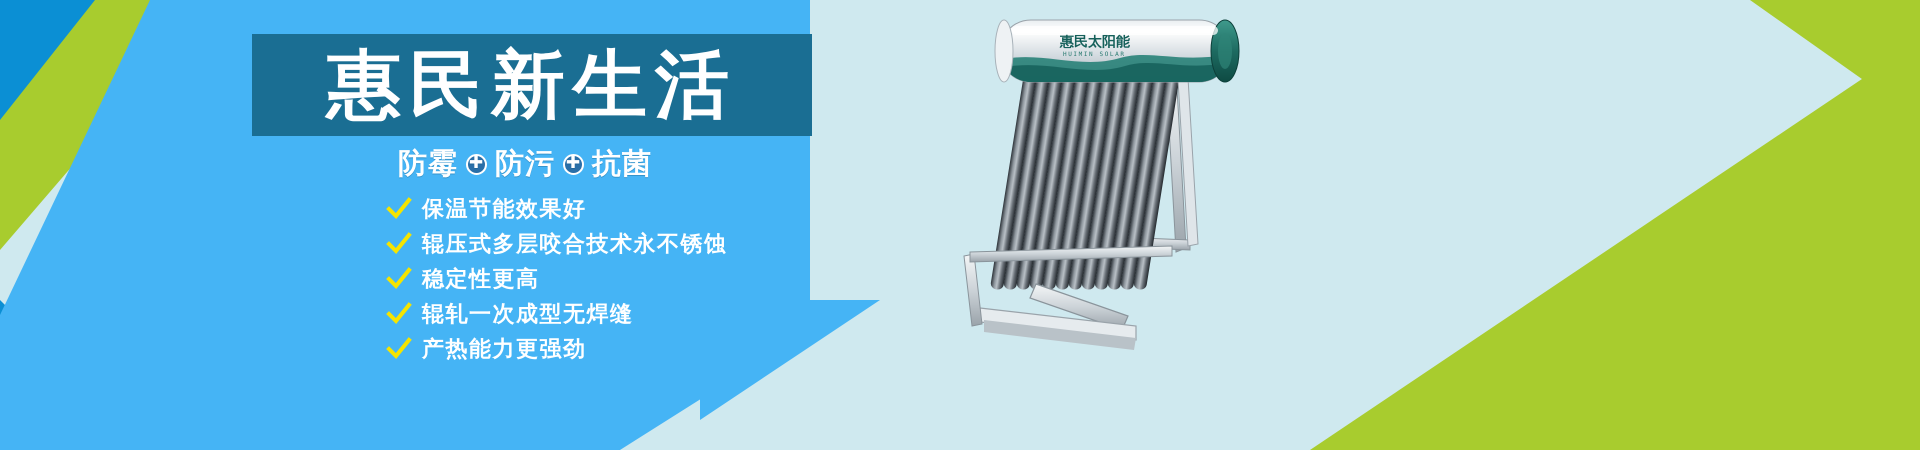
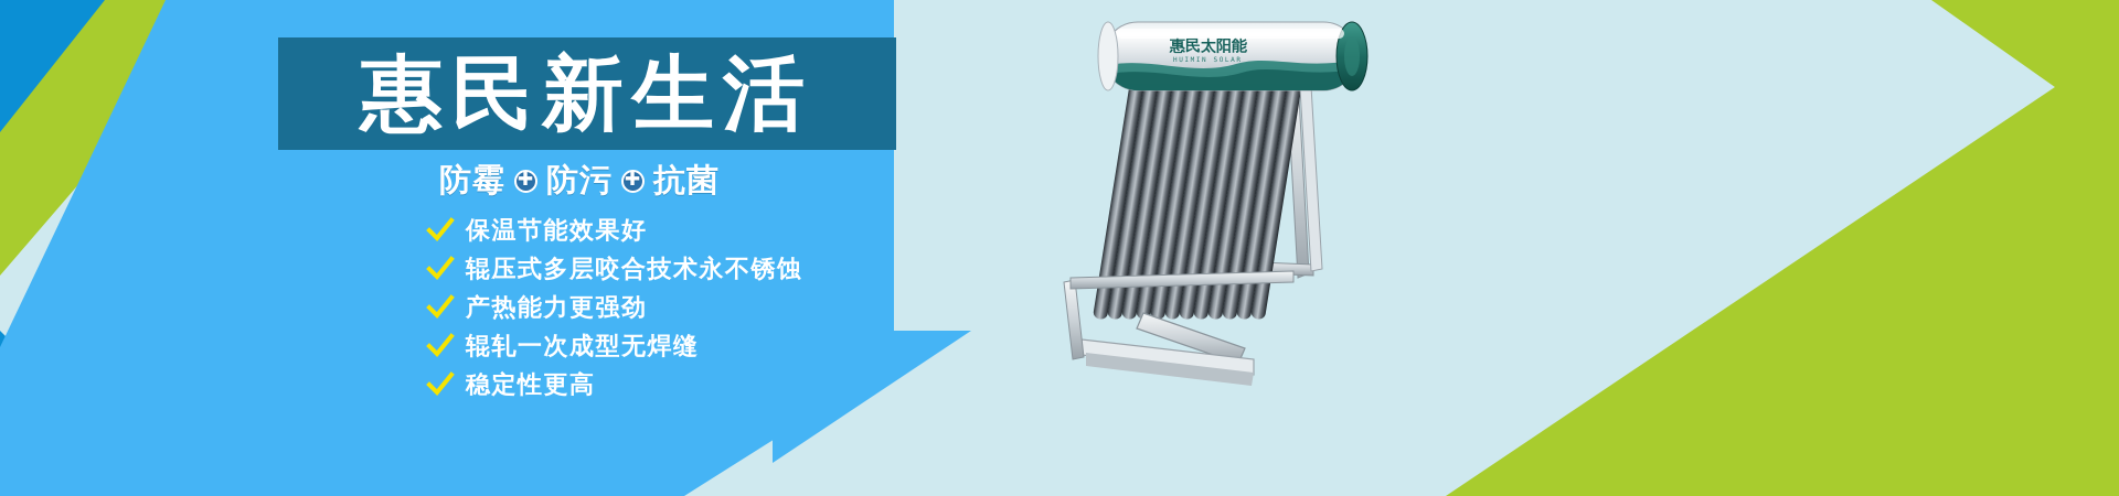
  惠民新生活
  防霉
  ✚
  防污
  ✚
  抗菌
  保温节能效果好
  辊压式多层咬合技术永不锈蚀
- 稳定性更高
+ 产热能力更强劲
  辊轧一次成型无焊缝
- 产热能力更强劲
+ 稳定性更高
  惠民太阳能
